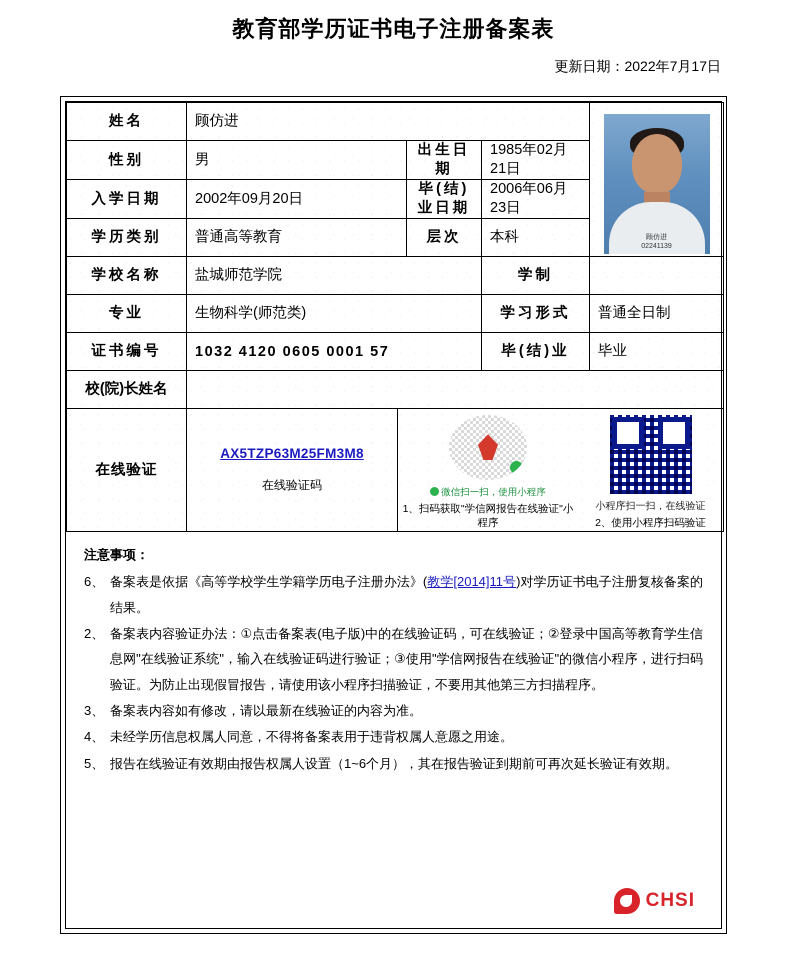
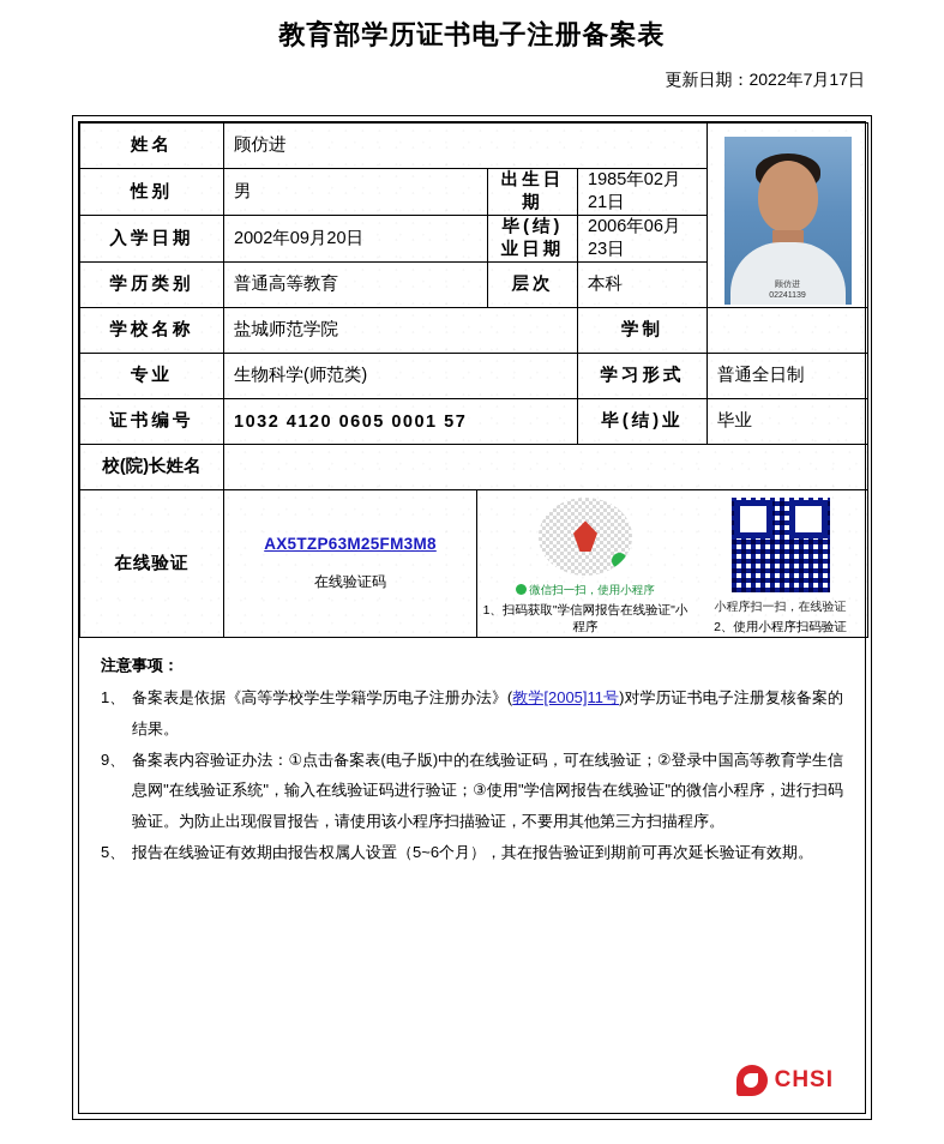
  教育部学历证书电子注册备案表
  更新日期：2022年7月17日
  性别	男	出生日期	1985年02月21日
  入学日期	2002年09月20日	毕(结)业日期	2006年06月23日
  学历类别	普通高等教育	层次	本科
  学校名称	盐城师范学院	学制
  专业	生物科学(师范类)	学习形式	普通全日制
  证书编号	1032 4120 0605 0001 57	毕(结)业	毕业
  校(院)长姓名
  在线验证	AX5TZP63M25FM3M8 在线验证码 微信扫一扫，使用小程序 1、扫码获取"学信网报告在线验证"小程序 小程序扫一扫，在线验证 2、使用小程序扫码验证
  注意事项：
- 6、
+ 1、
- 备案表是依据《高等学校学生学籍学历电子注册办法》(教学[2014]11号)对学历证书电子注册复核备案的结果。
+ 备案表是依据《高等学校学生学籍学历电子注册办法》(教学[2005]11号)对学历证书电子注册复核备案的结果。
- 2、
+ 9、
  备案表内容验证办法：①点击备案表(电子版)中的在线验证码，可在线验证；②登录中国高等教育学生信息网"在线验证系统"，输入在线验证码进行验证；③使用"学信网报告在线验证"的微信小程序，进行扫码验证。为防止出现假冒报告，请使用该小程序扫描验证，不要用其他第三方扫描程序。
- 3、
- 备案表内容如有修改，请以最新在线验证的内容为准。
- 4、
- 未经学历信息权属人同意，不得将备案表用于违背权属人意愿之用途。
  5、
- 报告在线验证有效期由报告权属人设置（1~6个月），其在报告验证到期前可再次延长验证有效期。
+ 报告在线验证有效期由报告权属人设置（5~6个月），其在报告验证到期前可再次延长验证有效期。
  CHSI
